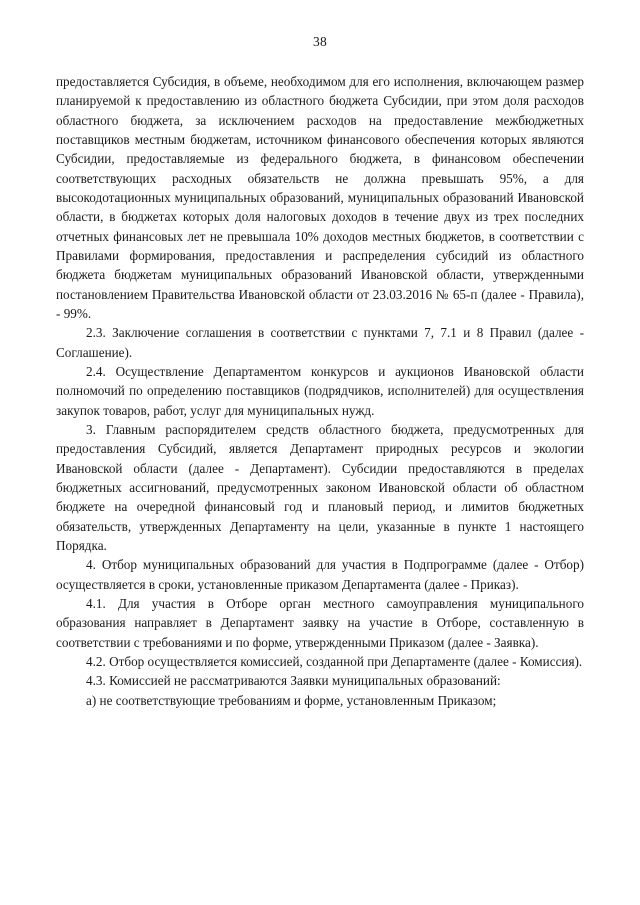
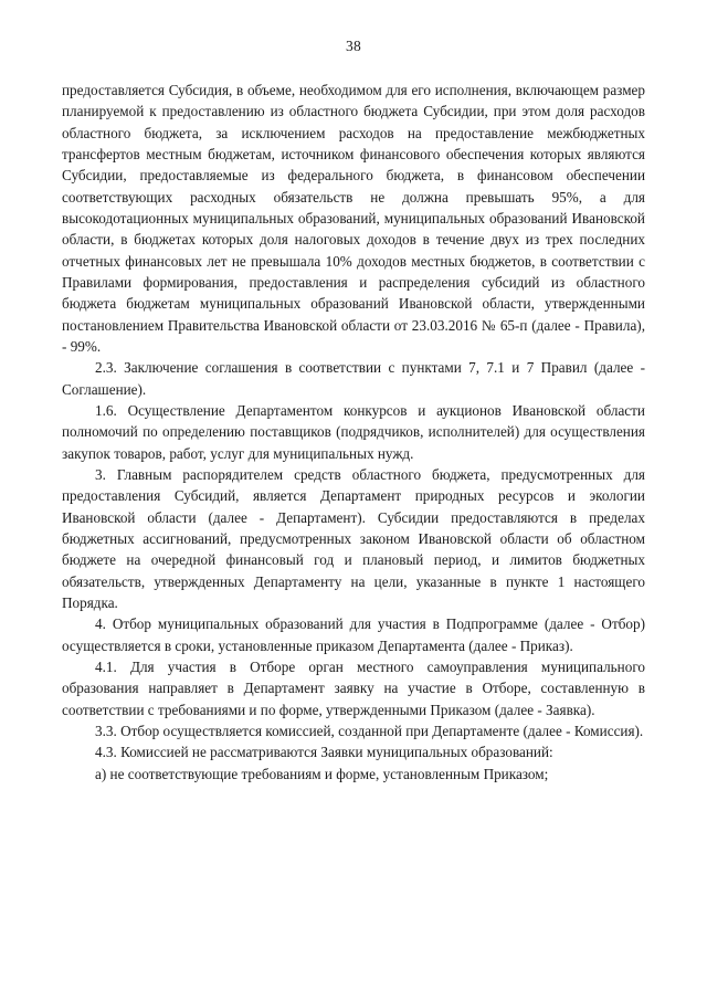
  38
- предоставляется Субсидия, в объеме, необходимом для его исполнения, включающем размер планируемой к предоставлению из областного бюджета Субсидии, при этом доля расходов областного бюджета, за исключением расходов на предоставление межбюджетных поставщиков местным бюджетам, источником финансового обеспечения которых являются Субсидии, предоставляемые из федерального бюджета, в финансовом обеспечении соответствующих расходных обязательств не должна превышать 95%, а для высокодотационных муниципальных образований, муниципальных образований Ивановской области, в бюджетах которых доля налоговых доходов в течение двух из трех последних отчетных финансовых лет не превышала 10% доходов местных бюджетов, в соответствии с Правилами формирования, предоставления и распределения субсидий из областного бюджета бюджетам муниципальных образований Ивановской области, утвержденными постановлением Правительства Ивановской области от 23.03.2016 № 65-п (далее - Правила), - 99%.
+ предоставляется Субсидия, в объеме, необходимом для его исполнения, включающем размер планируемой к предоставлению из областного бюджета Субсидии, при этом доля расходов областного бюджета, за исключением расходов на предоставление межбюджетных трансфертов местным бюджетам, источником финансового обеспечения которых являются Субсидии, предоставляемые из федерального бюджета, в финансовом обеспечении соответствующих расходных обязательств не должна превышать 95%, а для высокодотационных муниципальных образований, муниципальных образований Ивановской области, в бюджетах которых доля налоговых доходов в течение двух из трех последних отчетных финансовых лет не превышала 10% доходов местных бюджетов, в соответствии с Правилами формирования, предоставления и распределения субсидий из областного бюджета бюджетам муниципальных образований Ивановской области, утвержденными постановлением Правительства Ивановской области от 23.03.2016 № 65-п (далее - Правила), - 99%.
- 2.3. Заключение соглашения в соответствии с пунктами 7, 7.1 и 8 Правил (далее - Соглашение).
+ 2.3. Заключение соглашения в соответствии с пунктами 7, 7.1 и 7 Правил (далее - Соглашение).
- 2.4. Осуществление Департаментом конкурсов и аукционов Ивановской области полномочий по определению поставщиков (подрядчиков, исполнителей) для осуществления закупок товаров, работ, услуг для муниципальных нужд.
+ 1.6. Осуществление Департаментом конкурсов и аукционов Ивановской области полномочий по определению поставщиков (подрядчиков, исполнителей) для осуществления закупок товаров, работ, услуг для муниципальных нужд.
  3. Главным распорядителем средств областного бюджета, предусмотренных для предоставления Субсидий, является Департамент природных ресурсов и экологии Ивановской области (далее - Департамент). Субсидии предоставляются в пределах бюджетных ассигнований, предусмотренных законом Ивановской области об областном бюджете на очередной финансовый год и плановый период, и лимитов бюджетных обязательств, утвержденных Департаменту на цели, указанные в пункте 1 настоящего Порядка.
  4. Отбор муниципальных образований для участия в Подпрограмме (далее - Отбор) осуществляется в сроки, установленные приказом Департамента (далее - Приказ).
  4.1. Для участия в Отборе орган местного самоуправления муниципального образования направляет в Департамент заявку на участие в Отборе, составленную в соответствии с требованиями и по форме, утвержденными Приказом (далее - Заявка).
- 4.2. Отбор осуществляется комиссией, созданной при Департаменте (далее - Комиссия).
+ 3.3. Отбор осуществляется комиссией, созданной при Департаменте (далее - Комиссия).
  4.3. Комиссией не рассматриваются Заявки муниципальных образований:
  а) не соответствующие требованиям и форме, установленным Приказом;
